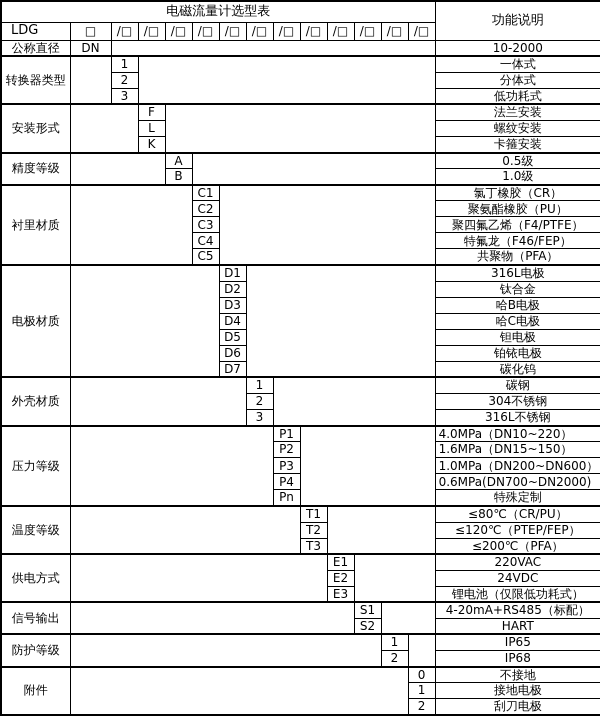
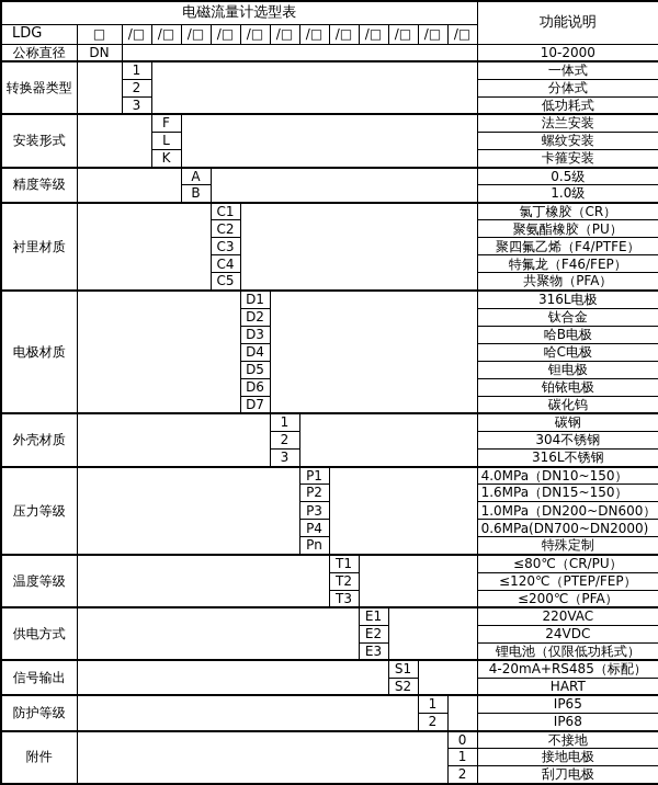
  电磁流量计选型表	功能说明
  LDG	□	/□	/□	/□	/□	/□	/□	/□	/□	/□	/□	/□	/□
  公称直径	DN		10-2000
  转换器类型		1		一体式
  2	分体式
  3	低功耗式
  安装形式		F		法兰安装
  L	螺纹安装
  K	卡箍安装
  精度等级		A		0.5级
  B	1.0级
  衬里材质		C1		氯丁橡胶（CR）
  C2	聚氨酯橡胶（PU）
  C3	聚四氟乙烯（F4/PTFE）
  C4	特氟龙（F46/FEP）
  C5	共聚物（PFA）
  电极材质		D1		316L电极
  D2	钛合金
  D3	哈B电极
  D4	哈C电极
  D5	钽电极
  D6	铂铱电极
  D7	碳化钨
  外壳材质		1		碳钢
  2	304不锈钢
  3	316L不锈钢
- 压力等级		P1		4.0MPa（DN10~220）
+ 压力等级		P1		4.0MPa（DN10~150）
  P2	1.6MPa（DN15~150）
  P3	1.0MPa（DN200~DN600）
  P4	0.6MPa(DN700~DN2000)
  Pn	特殊定制
  温度等级		T1		≤80℃（CR/PU）
  T2	≤120℃（PTEP/FEP）
  T3	≤200℃（PFA）
  供电方式		E1		220VAC
  E2	24VDC
  E3	锂电池（仅限低功耗式）
  信号输出		S1		4-20mA+RS485（标配）
  S2	HART
  防护等级		1		IP65
  2	IP68
  附件		0	不接地
  1	接地电极
  2	刮刀电极
